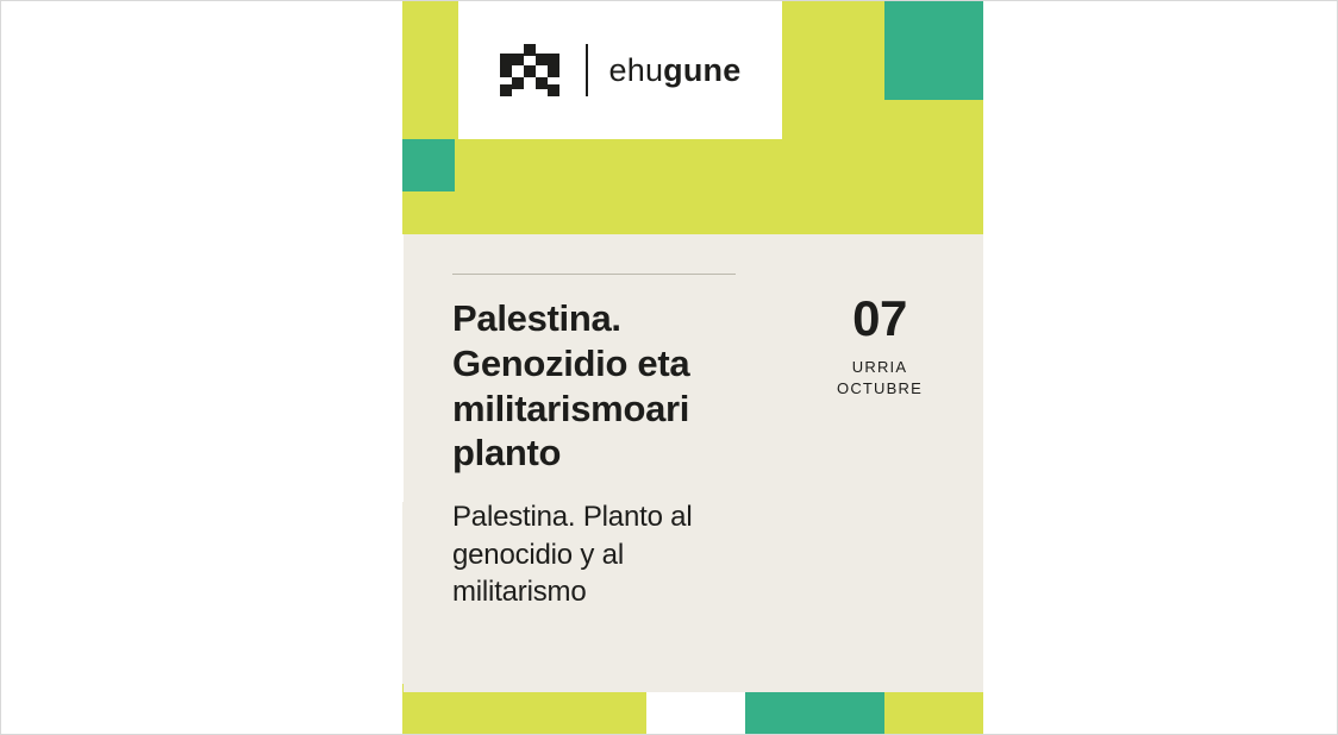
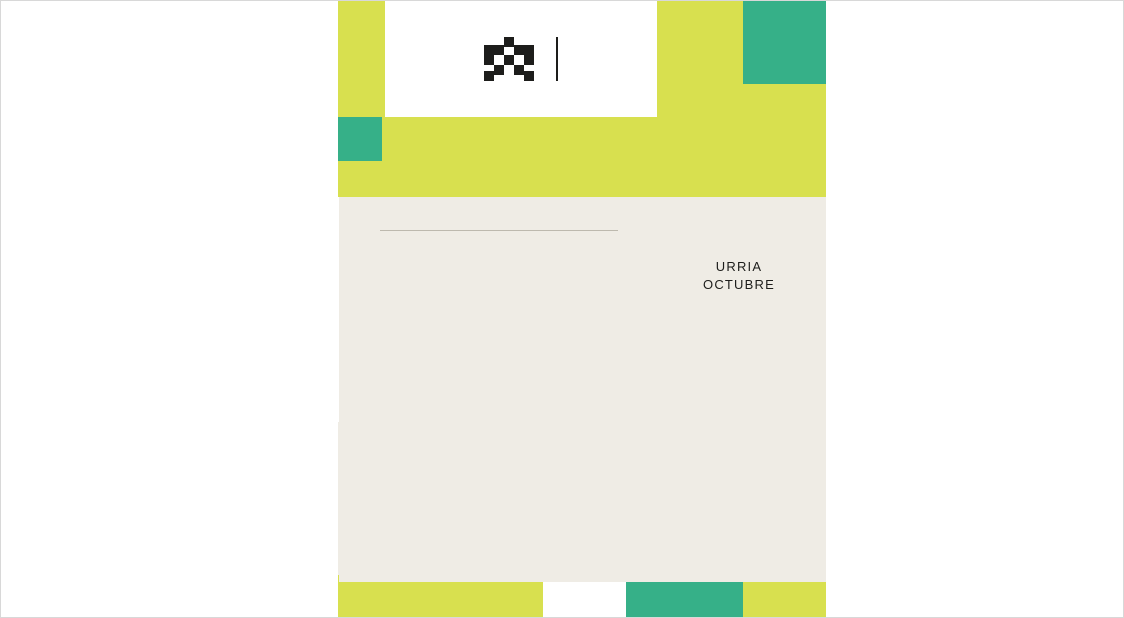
- ehugune
- Palestina. Genozidio eta militarismoari planto
- Palestina. Planto al genocidio y al militarismo
- 07
  URRIA
  OCTUBRE
